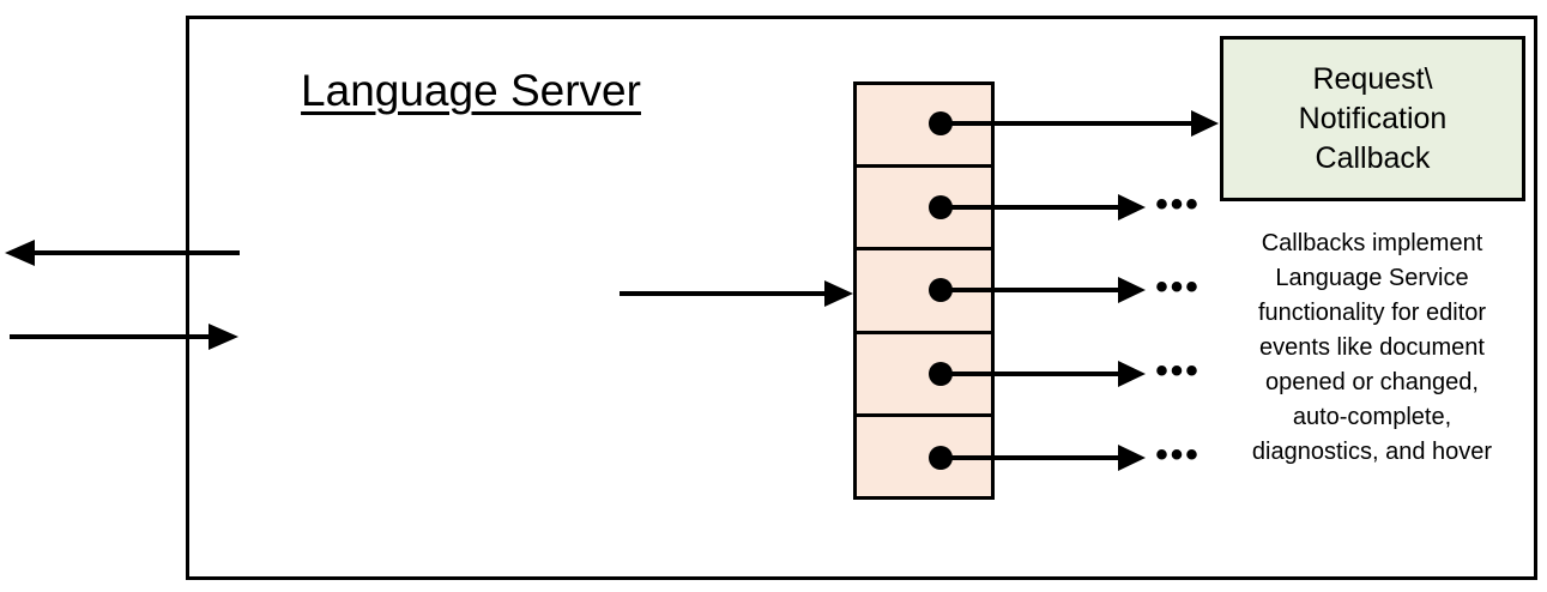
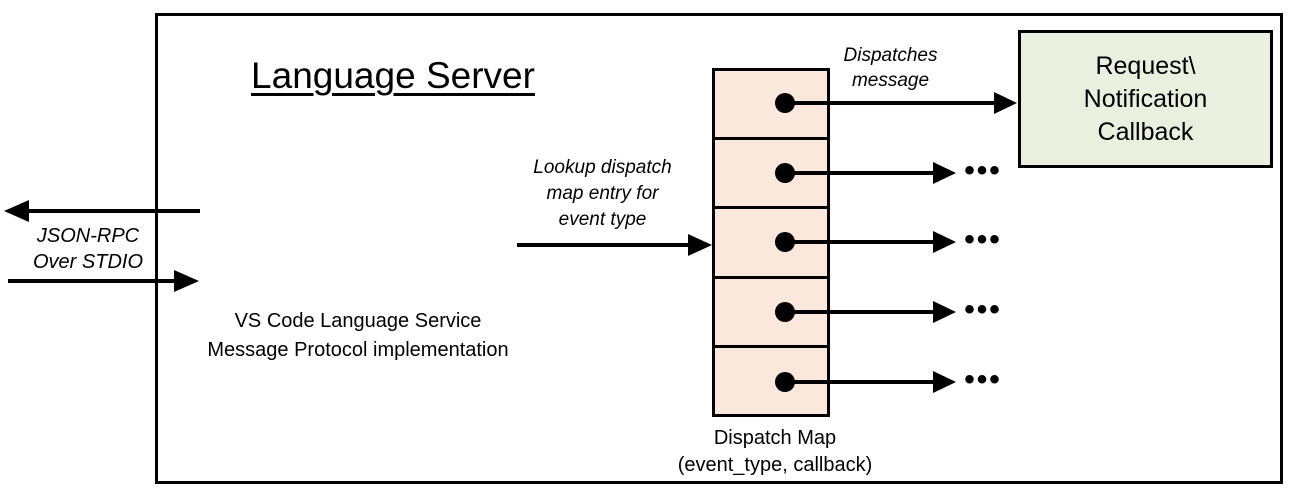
  Language Server
+ JSON-RPC
+ Over STDIO
+ VS Code Language Service
+ Message Protocol implementation
+ Lookup dispatch
+ map entry for
+ event type
+ Dispatch Map
+ (event_type, callback)
+ Dispatches
+ message
  Request\
  Notification
  Callback
- Callbacks implement
- Language Service
- functionality for editor
- events like document
- opened or changed,
- auto-complete,
- diagnostics, and hover
  •••
  •••
  •••
  •••
